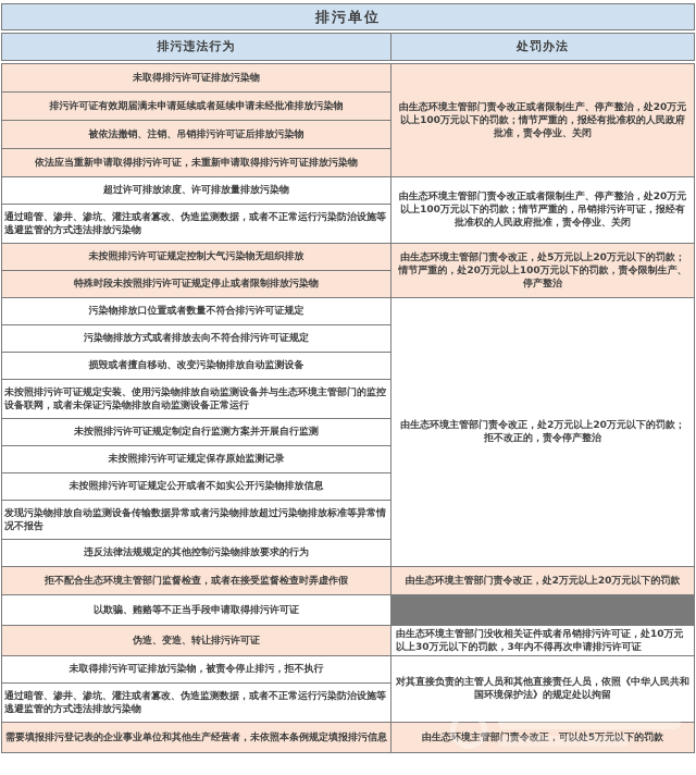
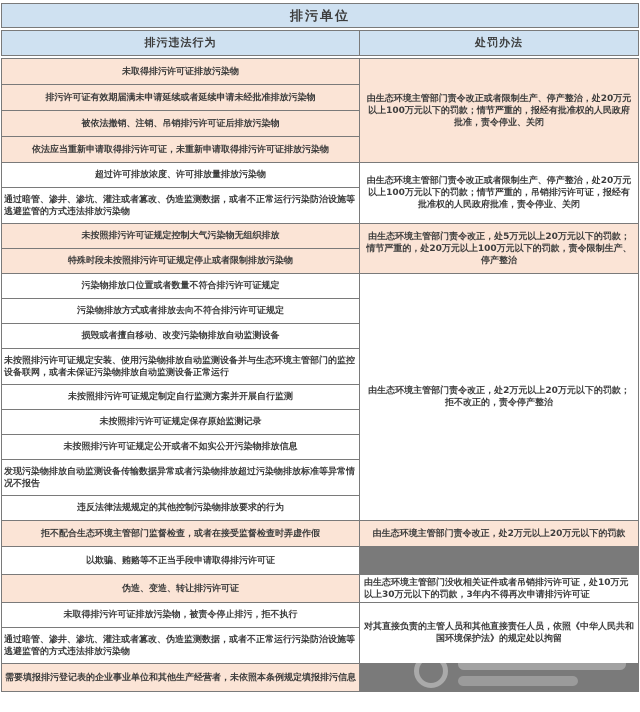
  排污单位
  排污违法行为
  处罚办法
  未取得排污许可证排放污染物
  排污许可证有效期届满未申请延续或者延续申请未经批准排放污染物
  被依法撤销、注销、吊销排污许可证后排放污染物
  依法应当重新申请取得排污许可证，未重新申请取得排污许可证排放污染物
  超过许可排放浓度、许可排放量排放污染物
  通过暗管、渗井、渗坑、灌注或者篡改、伪造监测数据，或者不正常运行污染防治设施等逃避监管的方式违法排放污染物
  未按照排污许可证规定控制大气污染物无组织排放
  特殊时段未按照排污许可证规定停止或者限制排放污染物
  污染物排放口位置或者数量不符合排污许可证规定
  污染物排放方式或者排放去向不符合排污许可证规定
  损毁或者擅自移动、改变污染物排放自动监测设备
  未按照排污许可证规定安装、使用污染物排放自动监测设备并与生态环境主管部门的监控设备联网，或者未保证污染物排放自动监测设备正常运行
  未按照排污许可证规定制定自行监测方案并开展自行监测
  未按照排污许可证规定保存原始监测记录
  未按照排污许可证规定公开或者不如实公开污染物排放信息
  发现污染物排放自动监测设备传输数据异常或者污染物排放超过污染物排放标准等异常情况不报告
  违反法律法规规定的其他控制污染物排放要求的行为
  拒不配合生态环境主管部门监督检查，或者在接受监督检查时弄虚作假
  以欺骗、贿赂等不正当手段申请取得排污许可证
  伪造、变造、转让排污许可证
  未取得排污许可证排放污染物，被责令停止排污，拒不执行
  通过暗管、渗井、渗坑、灌注或者篡改、伪造监测数据，或者不正常运行污染防治设施等逃避监管的方式违法排放污染物
  需要填报排污登记表的企业事业单位和其他生产经营者，未依照本条例规定填报排污信息
  由生态环境主管部门责令改正或者限制生产、停产整治，处20万元以上100万元以下的罚款；情节严重的，报经有批准权的人民政府批准，责令停业、关闭
  由生态环境主管部门责令改正或者限制生产、停产整治，处20万元以上100万元以下的罚款；情节严重的，吊销排污许可证，报经有批准权的人民政府批准，责令停业、关闭
  由生态环境主管部门责令改正，处5万元以上20万元以下的罚款；情节严重的，处20万元以上100万元以下的罚款，责令限制生产、停产整治
  由生态环境主管部门责令改正，处2万元以上20万元以下的罚款；拒不改正的，责令停产整治
  由生态环境主管部门责令改正，处2万元以上20万元以下的罚款
  由生态环境主管部门没收相关证件或者吊销排污许可证，处10万元以上30万元以下的罚款，3年内不得再次申请排污许可证
  对其直接负责的主管人员和其他直接责任人员，依照《中华人民共和国环境保护法》的规定处以拘留
- 由生态环境主管部门责令改正，可以处5万元以下的罚款
